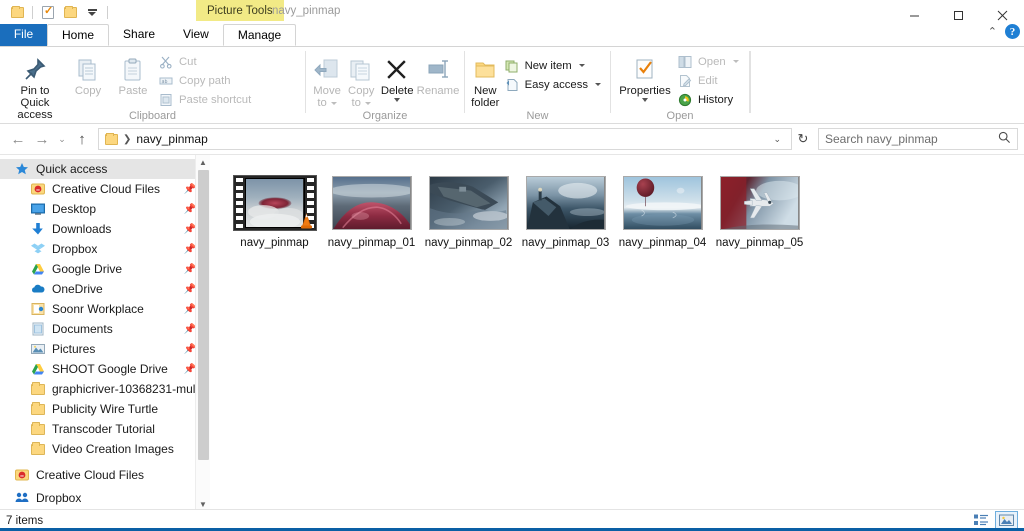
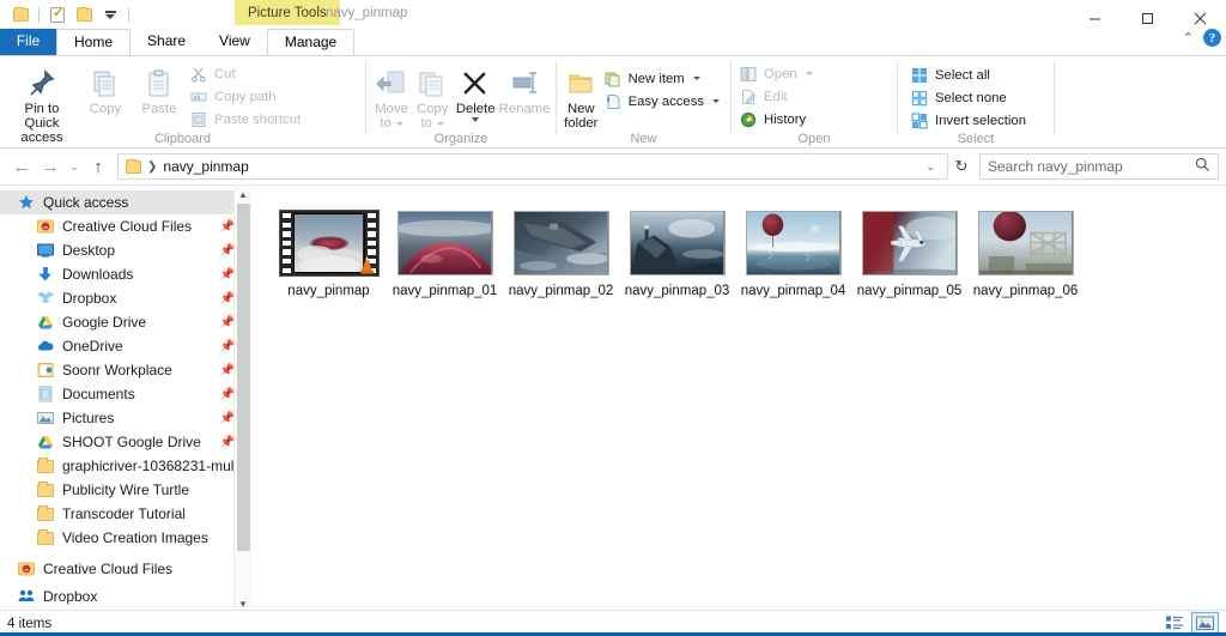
  Picture Tools
  navy_pinmap
  File
  Home
  Share
  View
  Manage
  ⌃
  ?
  Pin to Quick
  access
  Copy
  Paste
  Cut
  Copy path
  Paste shortcut
  Clipboard
  Move
  to
  Copy
  to
  Delete
  Rename
  Organize
  New
  folder
  New item
  Easy access
  New
- Properties
  Open
  Edit
  History
  Open
+ Select all
+ Select none
+ Invert selection
+ Select
  ←
  →
  ⌄
  ↑
  ❯
  navy_pinmap
  ⌄
  ↻
  Search navy_pinmap
  Quick access
  Creative Cloud Files
  📌
  Desktop
  📌
  Downloads
  📌
  Dropbox
  📌
  Google Drive
  📌
  OneDrive
  📌
  Soonr Workplace
  📌
  Documents
  📌
  Pictures
  📌
  SHOOT Google Drive
  📌
  Publicity Wire Turtle
  Transcoder Tutorial
  Video Creation Images
  Creative Cloud Files
  Dropbox
  ▲
  ▼
  navy_pinmap
  navy_pinmap_01
  navy_pinmap_02
  navy_pinmap_03
  navy_pinmap_04
  navy_pinmap_05
+ navy_pinmap_06
- 7 items
+ 4 items
